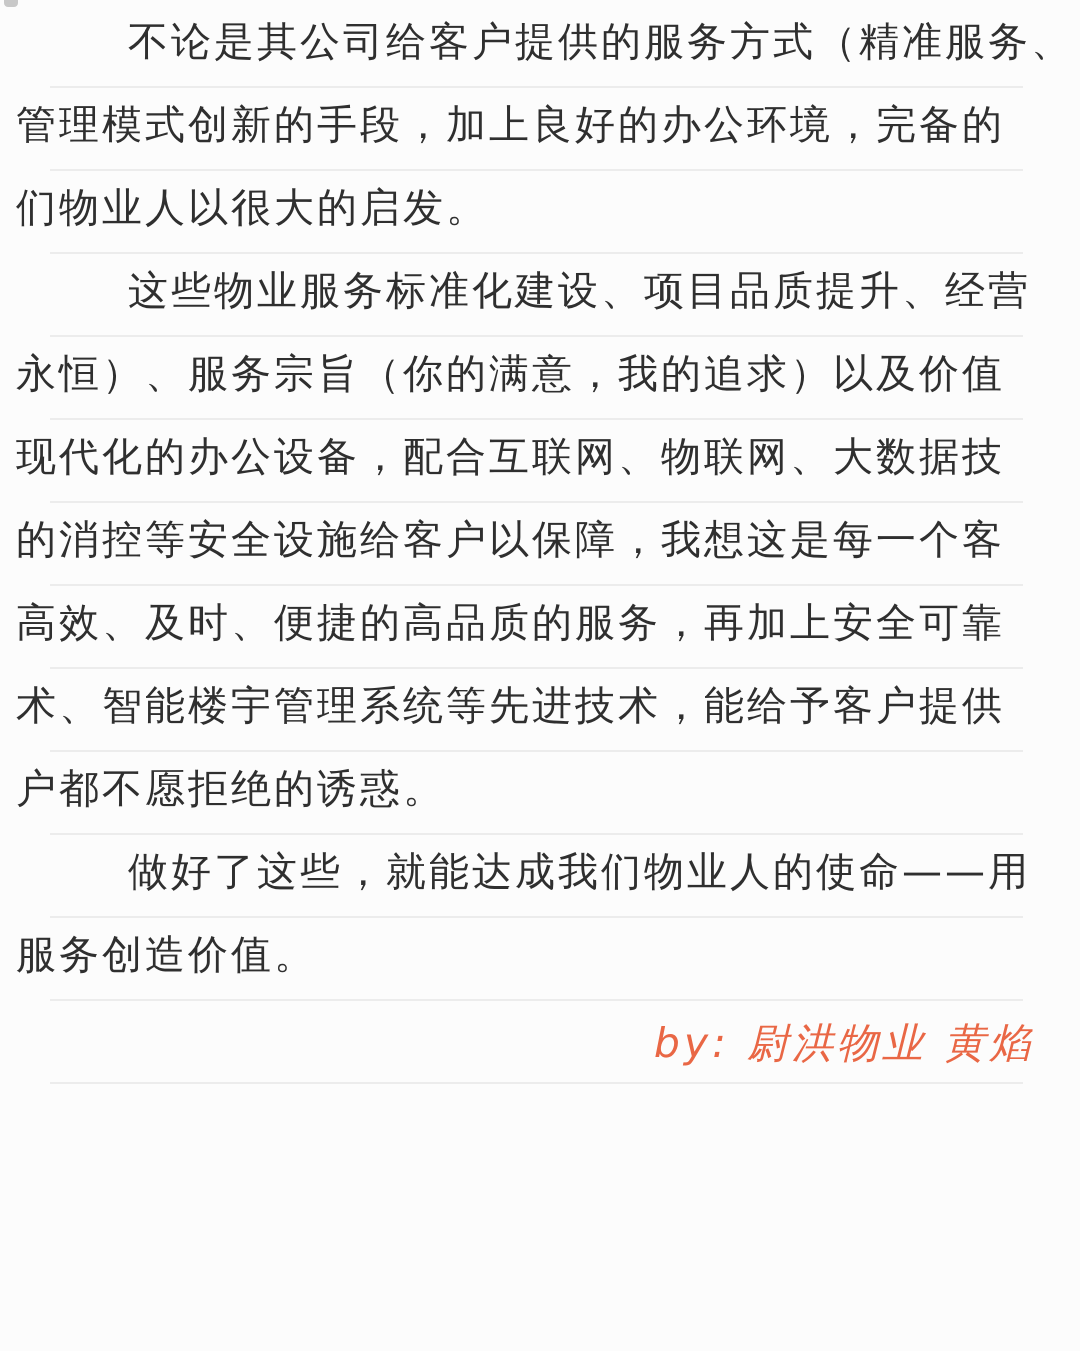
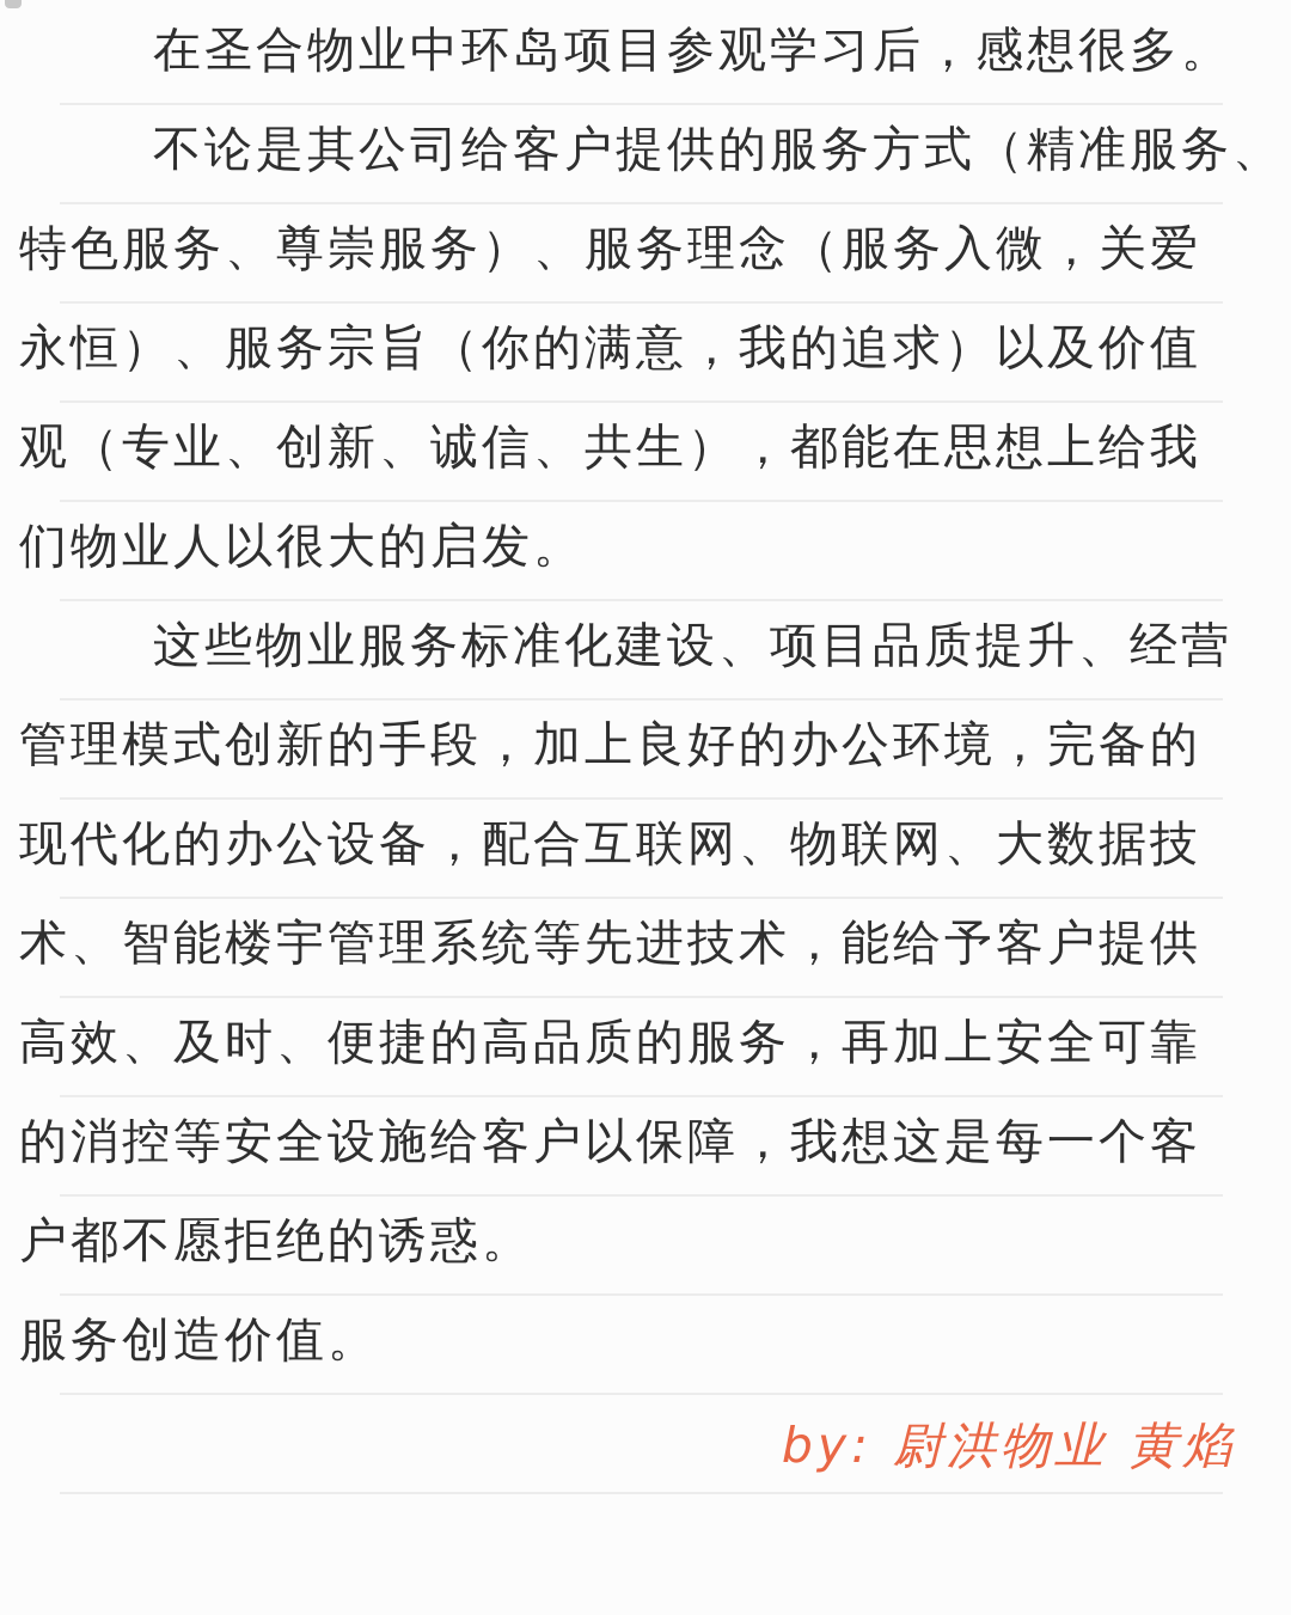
+ 在圣合物业中环岛项目参观学习后，感想很多。
  不论是其公司给客户提供的服务方式（精准服务、
+ 特色服务、尊崇服务）、服务理念（服务入微，关爱
- 管理模式创新的手段，加上良好的办公环境，完备的
+ 永恒）、服务宗旨（你的满意，我的追求）以及价值
+ 观（专业、创新、诚信、共生），都能在思想上给我
  们物业人以很大的启发。
  这些物业服务标准化建设、项目品质提升、经营
- 永恒）、服务宗旨（你的满意，我的追求）以及价值
+ 管理模式创新的手段，加上良好的办公环境，完备的
  现代化的办公设备，配合互联网、物联网、大数据技
- 的消控等安全设施给客户以保障，我想这是每一个客
+ 术、智能楼宇管理系统等先进技术，能给予客户提供
  高效、及时、便捷的高品质的服务，再加上安全可靠
- 术、智能楼宇管理系统等先进技术，能给予客户提供
+ 的消控等安全设施给客户以保障，我想这是每一个客
  户都不愿拒绝的诱惑。
- 做好了这些，就能达成我们物业人的使命——用
  服务创造价值。
  by: 尉洪物业 黄焰
